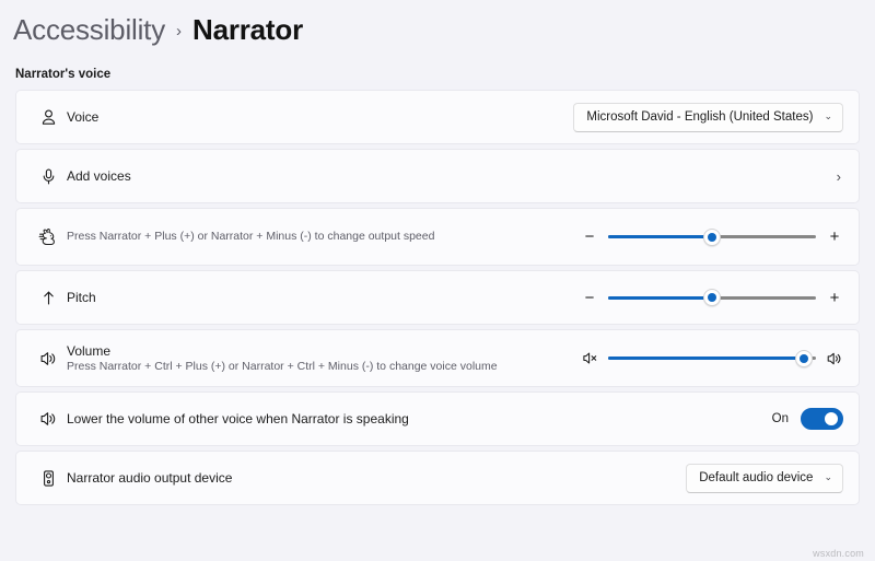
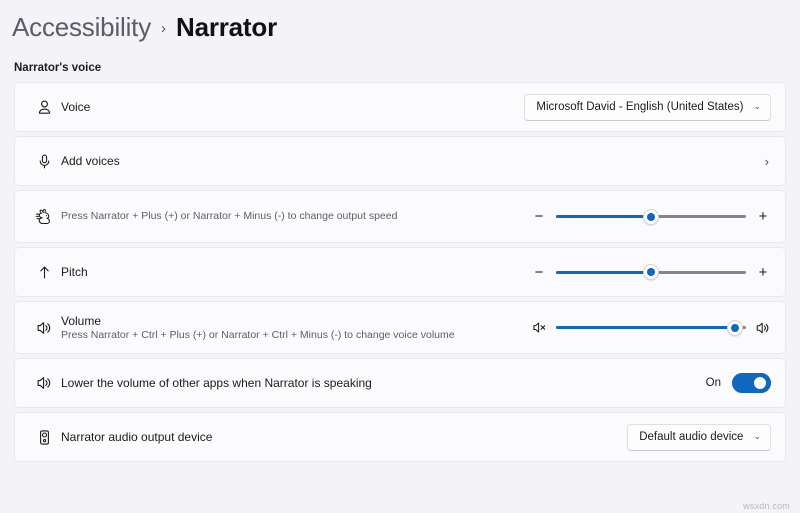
  Accessibility
  ›
  Narrator
  Narrator's voice
  Voice
  Microsoft David - English (United States)
  ⌄
  Add voices
  ›
  Press Narrator + Plus (+) or Narrator + Minus (-) to change output speed
  −
  +
  Pitch
  −
  +
  Volume
  Press Narrator + Ctrl + Plus (+) or Narrator + Ctrl + Minus (-) to change voice volume
- Lower the volume of other voice when Narrator is speaking
+ Lower the volume of other apps when Narrator is speaking
  On
  Narrator audio output device
  Default audio device
  ⌄
  wsxdn.com
